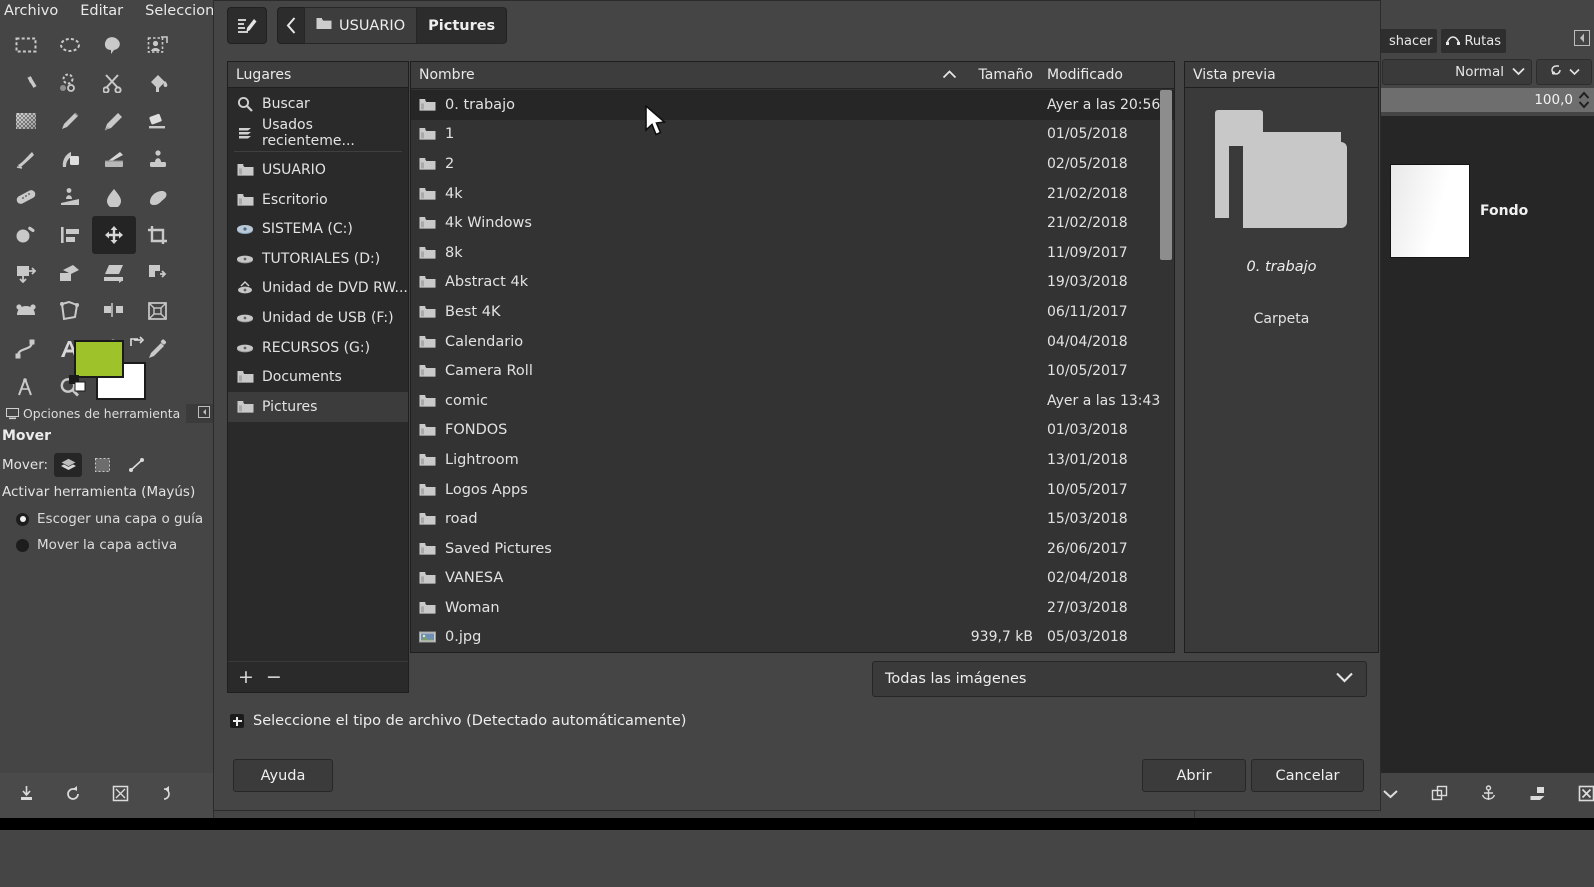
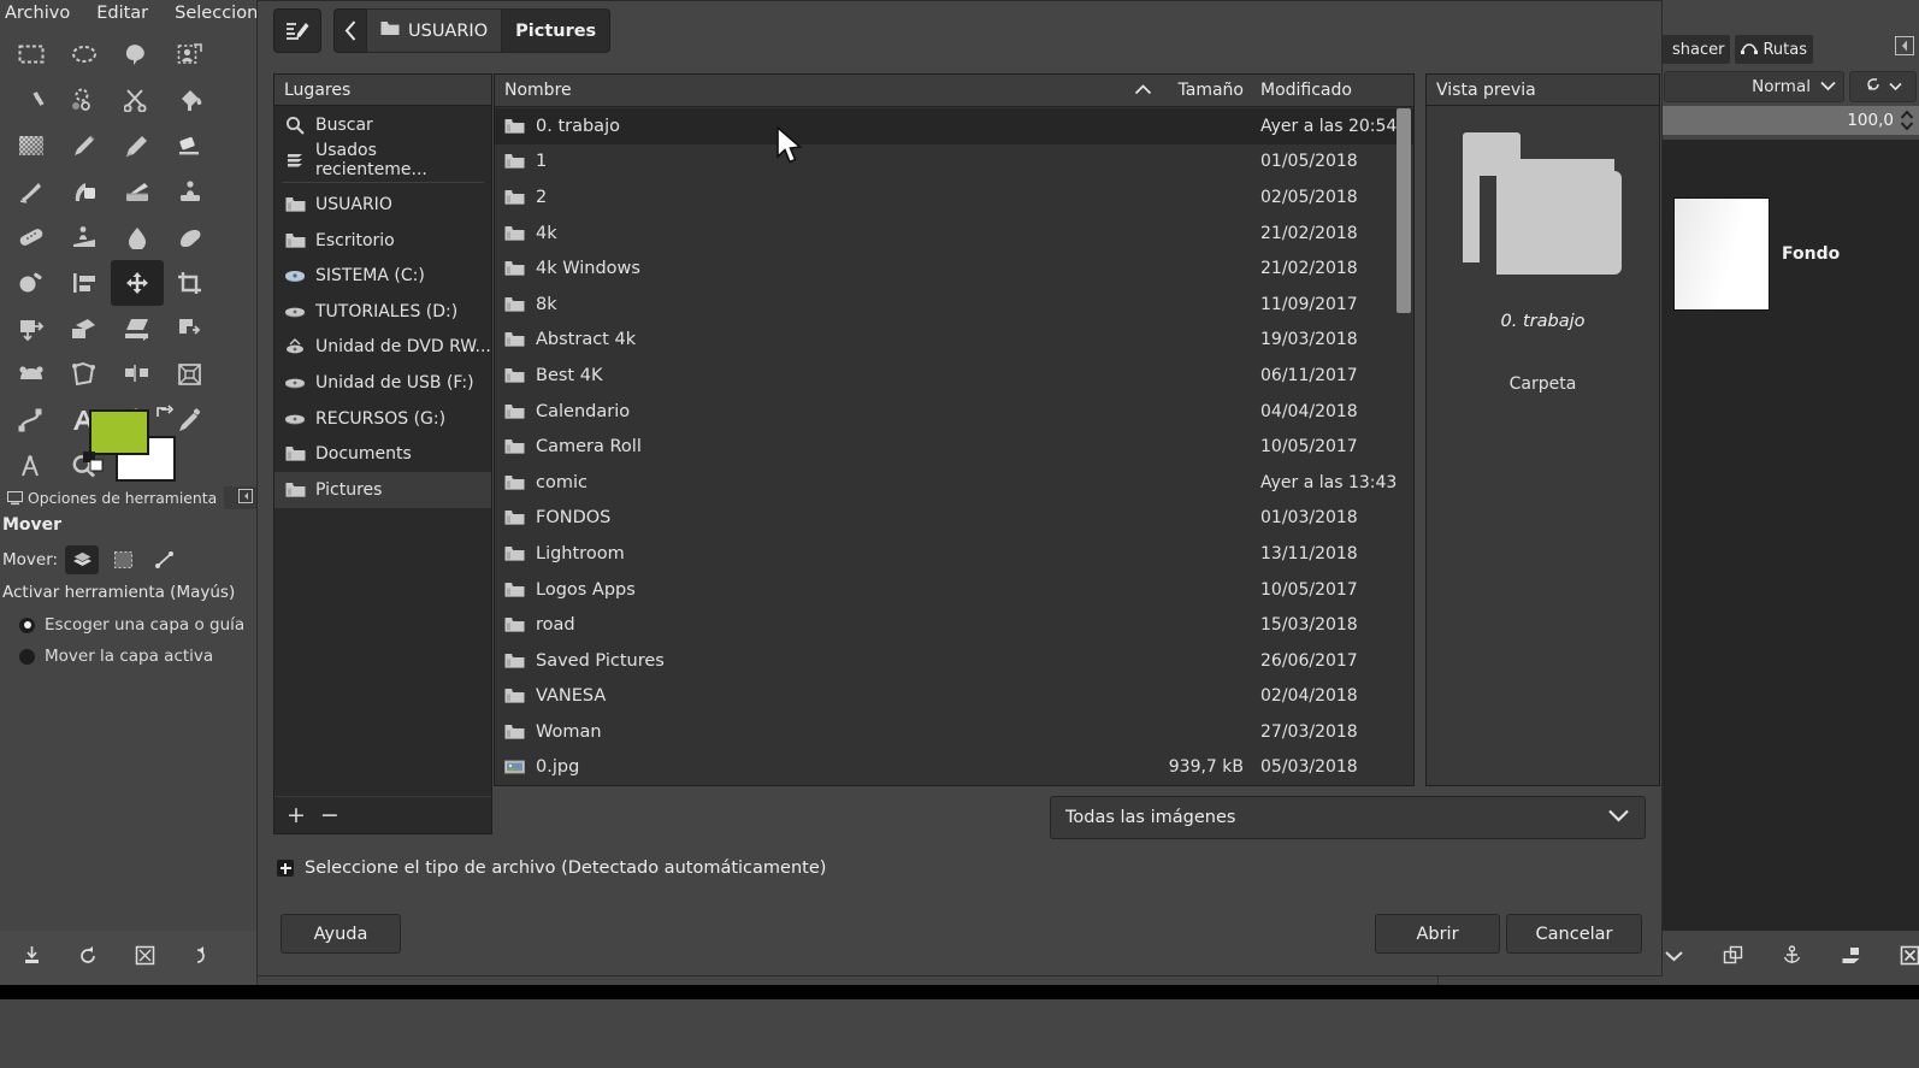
  Archivo
  Editar
  Seleccion
  Opciones de herramienta
  Mover
  Mover:
  Activar herramienta (Mayús)
  Escoger una capa o guía
  Mover la capa activa
  shacer
  Rutas
  Normal
  100,0
  Fondo
  USUARIO
  Pictures
  Lugares
  Buscar
  Usados recienteme...
  USUARIO
  Escritorio
  SISTEMA (C:)
  TUTORIALES (D:)
  Unidad de DVD RW...
  Unidad de USB (F:)
  RECURSOS (G:)
  Documents
  Pictures
  +
  −
  Nombre
  Tamaño
  Modificado
  0. trabajo
- Ayer a las 20:56
+ Ayer a las 20:54
  1
  01/05/2018
  2
  02/05/2018
  4k
  21/02/2018
  4k Windows
  21/02/2018
  8k
  11/09/2017
  Abstract 4k
  19/03/2018
  Best 4K
  06/11/2017
  Calendario
  04/04/2018
  Camera Roll
  10/05/2017
  comic
  Ayer a las 13:43
  FONDOS
  01/03/2018
  Lightroom
- 13/01/2018
+ 13/11/2018
  Logos Apps
  10/05/2017
  road
  15/03/2018
  Saved Pictures
  26/06/2017
  VANESA
  02/04/2018
  Woman
  27/03/2018
  0.jpg
  939,7 kB
  05/03/2018
  Vista previa
  0. trabajo
  Carpeta
  Todas las imágenes
  Seleccione el tipo de archivo (Detectado automáticamente)
  Ayuda
  Abrir
  Cancelar
